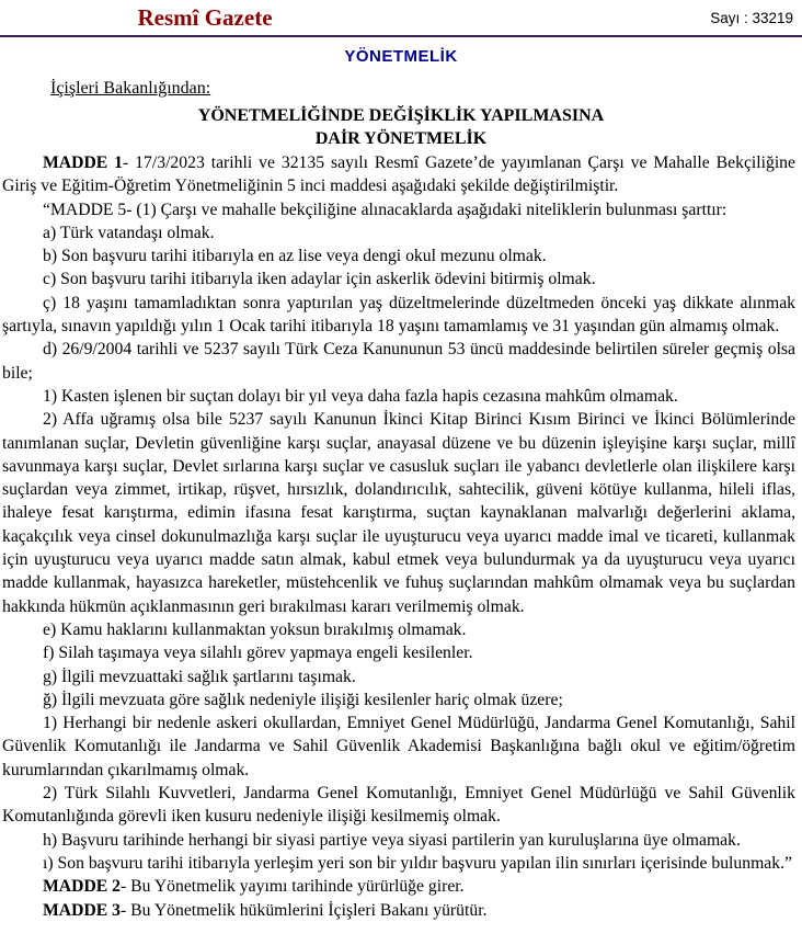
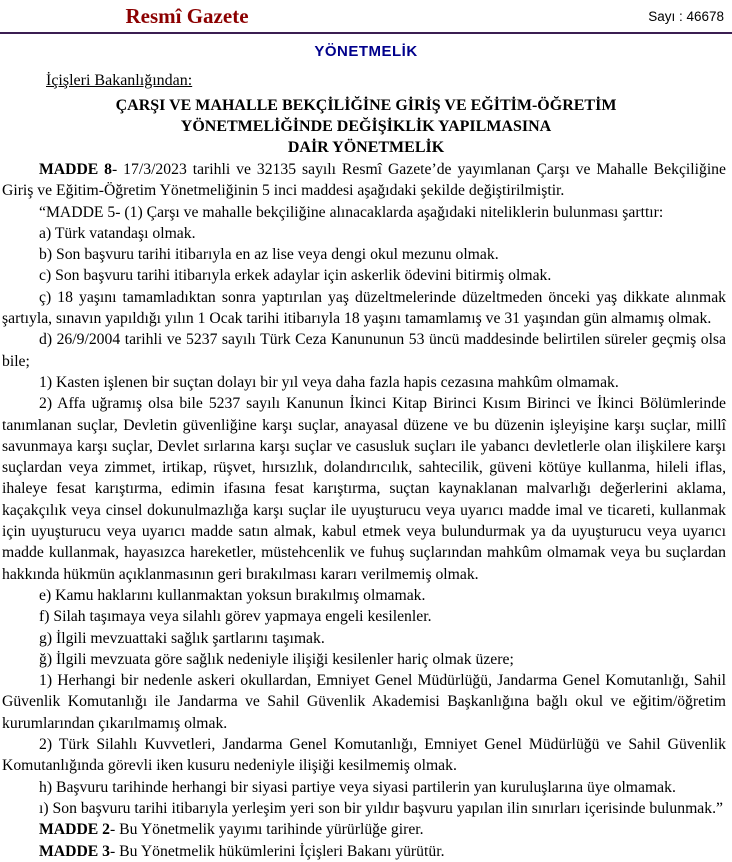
  Resmî Gazete
- Sayı : 33219
+ Sayı : 46678
  YÖNETMELİK
  İçişleri Bakanlığından:
+ ÇARŞI VE MAHALLE BEKÇİLİĞİNE GİRİŞ VE EĞİTİM-ÖĞRETİM
  YÖNETMELİĞİNDE DEĞİŞİKLİK YAPILMASINA
  DAİR YÖNETMELİK
- MADDE 1- 17/3/2023 tarihli ve 32135 sayılı Resmî Gazete’de yayımlanan Çarşı ve Mahalle Bekçiliğine Giriş ve Eğitim-Öğretim Yönetmeliğinin 5 inci maddesi aşağıdaki şekilde değiştirilmiştir.
+ MADDE 8- 17/3/2023 tarihli ve 32135 sayılı Resmî Gazete’de yayımlanan Çarşı ve Mahalle Bekçiliğine Giriş ve Eğitim-Öğretim Yönetmeliğinin 5 inci maddesi aşağıdaki şekilde değiştirilmiştir.
  “MADDE 5- (1) Çarşı ve mahalle bekçiliğine alınacaklarda aşağıdaki niteliklerin bulunması şarttır:
  a) Türk vatandaşı olmak.
  b) Son başvuru tarihi itibarıyla en az lise veya dengi okul mezunu olmak.
- c) Son başvuru tarihi itibarıyla iken adaylar için askerlik ödevini bitirmiş olmak.
+ c) Son başvuru tarihi itibarıyla erkek adaylar için askerlik ödevini bitirmiş olmak.
  ç) 18 yaşını tamamladıktan sonra yaptırılan yaş düzeltmelerinde düzeltmeden önceki yaş dikkate alınmak şartıyla, sınavın yapıldığı yılın 1 Ocak tarihi itibarıyla 18 yaşını tamamlamış ve 31 yaşından gün almamış olmak.
  d) 26/9/2004 tarihli ve 5237 sayılı Türk Ceza Kanununun 53 üncü maddesinde belirtilen süreler geçmiş olsa bile;
  1) Kasten işlenen bir suçtan dolayı bir yıl veya daha fazla hapis cezasına mahkûm olmamak.
  2) Affa uğramış olsa bile 5237 sayılı Kanunun İkinci Kitap Birinci Kısım Birinci ve İkinci Bölümlerinde tanımlanan suçlar, Devletin güvenliğine karşı suçlar, anayasal düzene ve bu düzenin işleyişine karşı suçlar, millî savunmaya karşı suçlar, Devlet sırlarına karşı suçlar ve casusluk suçları ile yabancı devletlerle olan ilişkilere karşı suçlardan veya zimmet, irtikap, rüşvet, hırsızlık, dolandırıcılık, sahtecilik, güveni kötüye kullanma, hileli iflas, ihaleye fesat karıştırma, edimin ifasına fesat karıştırma, suçtan kaynaklanan malvarlığı değerlerini aklama, kaçakçılık veya cinsel dokunulmazlığa karşı suçlar ile uyuşturucu veya uyarıcı madde imal ve ticareti, kullanmak için uyuşturucu veya uyarıcı madde satın almak, kabul etmek veya bulundurmak ya da uyuşturucu veya uyarıcı madde kullanmak, hayasızca hareketler, müstehcenlik ve fuhuş suçlarından mahkûm olmamak veya bu suçlardan hakkında hükmün açıklanmasının geri bırakılması kararı verilmemiş olmak.
  e) Kamu haklarını kullanmaktan yoksun bırakılmış olmamak.
  f) Silah taşımaya veya silahlı görev yapmaya engeli kesilenler.
  g) İlgili mevzuattaki sağlık şartlarını taşımak.
  ğ) İlgili mevzuata göre sağlık nedeniyle ilişiği kesilenler hariç olmak üzere;
  1) Herhangi bir nedenle askeri okullardan, Emniyet Genel Müdürlüğü, Jandarma Genel Komutanlığı, Sahil Güvenlik Komutanlığı ile Jandarma ve Sahil Güvenlik Akademisi Başkanlığına bağlı okul ve eğitim/öğretim kurumlarından çıkarılmamış olmak.
  2) Türk Silahlı Kuvvetleri, Jandarma Genel Komutanlığı, Emniyet Genel Müdürlüğü ve Sahil Güvenlik Komutanlığında görevli iken kusuru nedeniyle ilişiği kesilmemiş olmak.
  h) Başvuru tarihinde herhangi bir siyasi partiye veya siyasi partilerin yan kuruluşlarına üye olmamak.
  ı) Son başvuru tarihi itibarıyla yerleşim yeri son bir yıldır başvuru yapılan ilin sınırları içerisinde bulunmak.”
  MADDE 2- Bu Yönetmelik yayımı tarihinde yürürlüğe girer.
  MADDE 3- Bu Yönetmelik hükümlerini İçişleri Bakanı yürütür.
